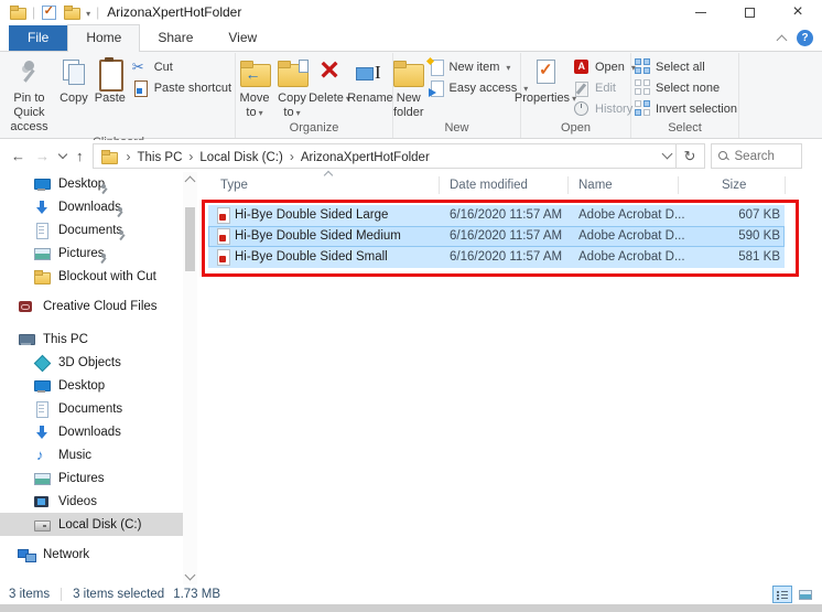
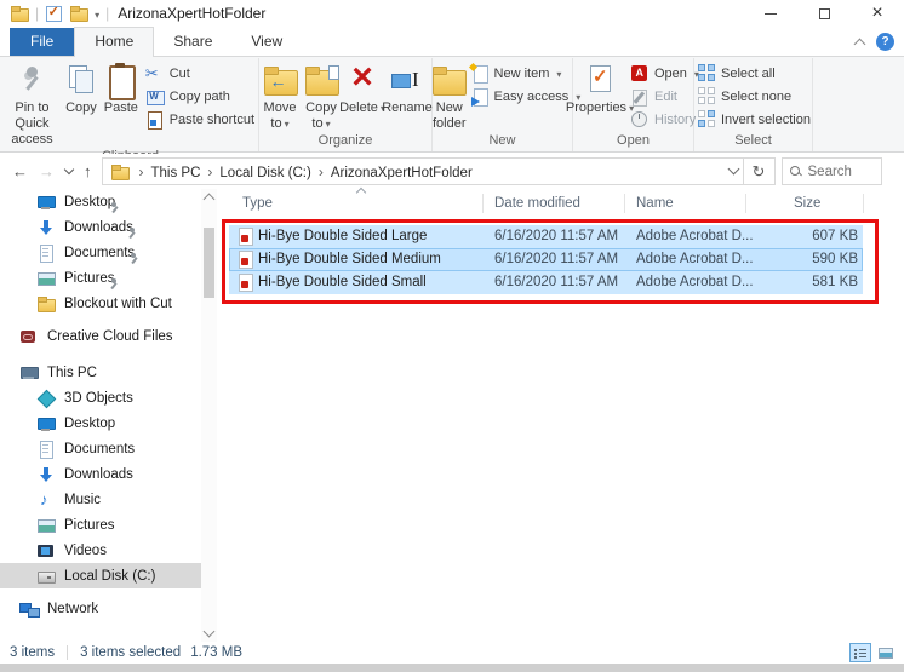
  |
  |
  ArizonaXpertHotFolder
  ×
  File
  Home
  Share
  View
  ?
  Pin to Quick access
  Copy
  Paste
  Cut
+ Copy path
  Paste shortcut
  ←
  Move to
  Copy to
  ×
  Delete
  Rename
  Organize
  New folder
  New item
  Easy access
  New
  Properties
  Open
  Edit
  History
  Open
  Select all
  Select none
  Invert selection
  Select
  ←
  →
  ↑
  This PC Local Disk (C:) ArizonaXpertHotFolder
  ↻
  Search
  Deskto
  Download
  Documen
  Picture
  Blockout with Cut
  Creative Cloud Files
  This PC
  3D Objects
  Desktop
  Documents
  Downloads
  Music
  Pictures
  Videos
  Local Disk (C:)
  Network
  Type
  Date modified
  Name
  Size
  Hi-Bye Double Sided Large
  6/16/2020 11:57 AM
  Adobe Acrobat D...
  607 KB
  Hi-Bye Double Sided Medium
  6/16/2020 11:57 AM
  Adobe Acrobat D...
  590 KB
  Hi-Bye Double Sided Small
  6/16/2020 11:57 AM
  Adobe Acrobat D...
  581 KB
  3 items
  3 items selected
  1.73 MB
